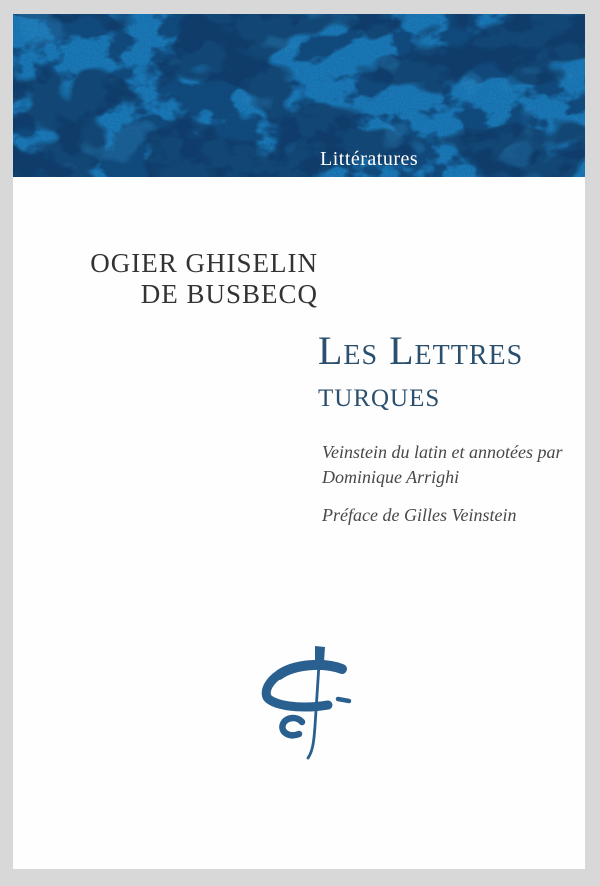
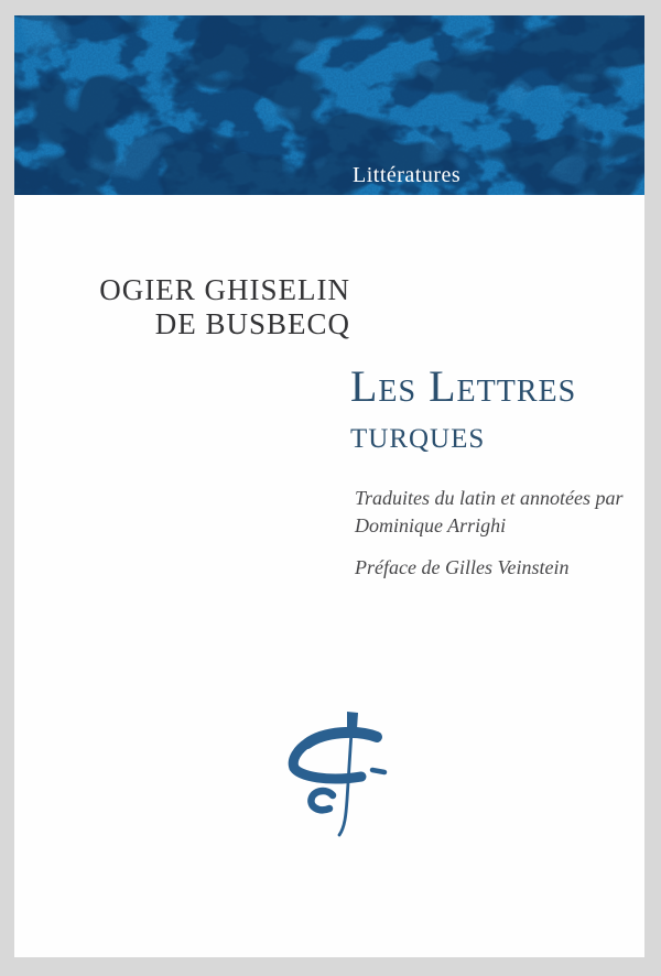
  Littératures
  OGIER GHISELIN
  DE BUSBECQ
  Les Lettres
  turques
- Veinstein du latin et annotées par
+ Traduites du latin et annotées par
  Dominique Arrighi
  Préface de Gilles Veinstein
